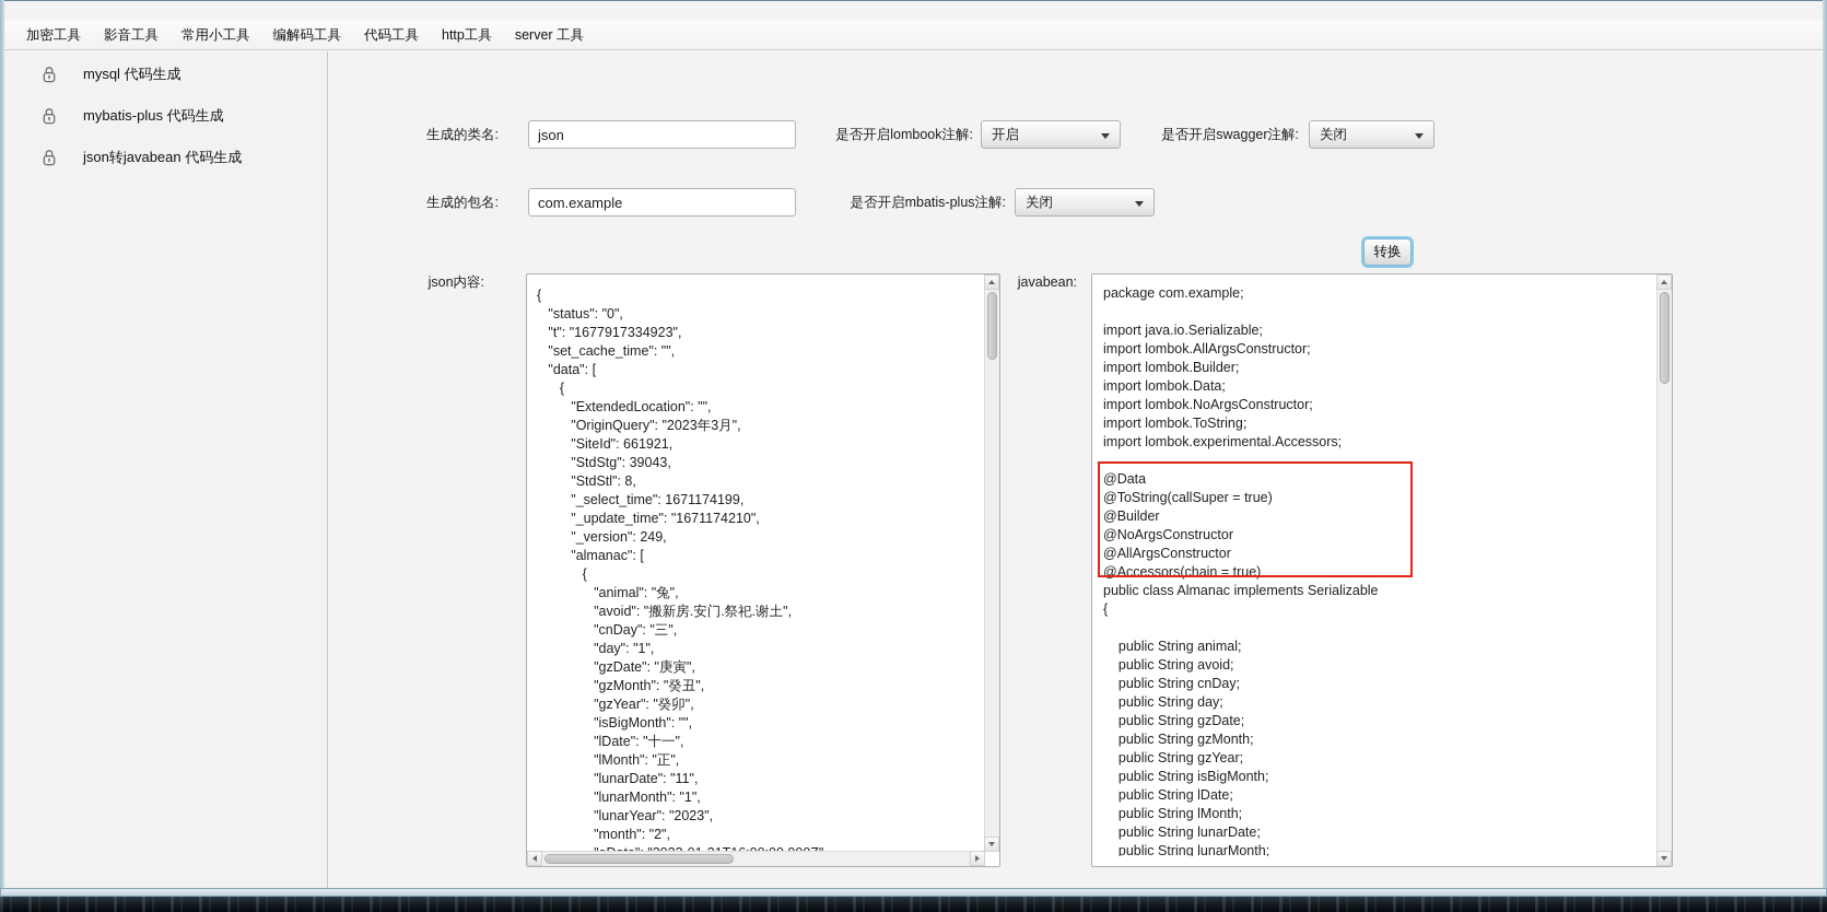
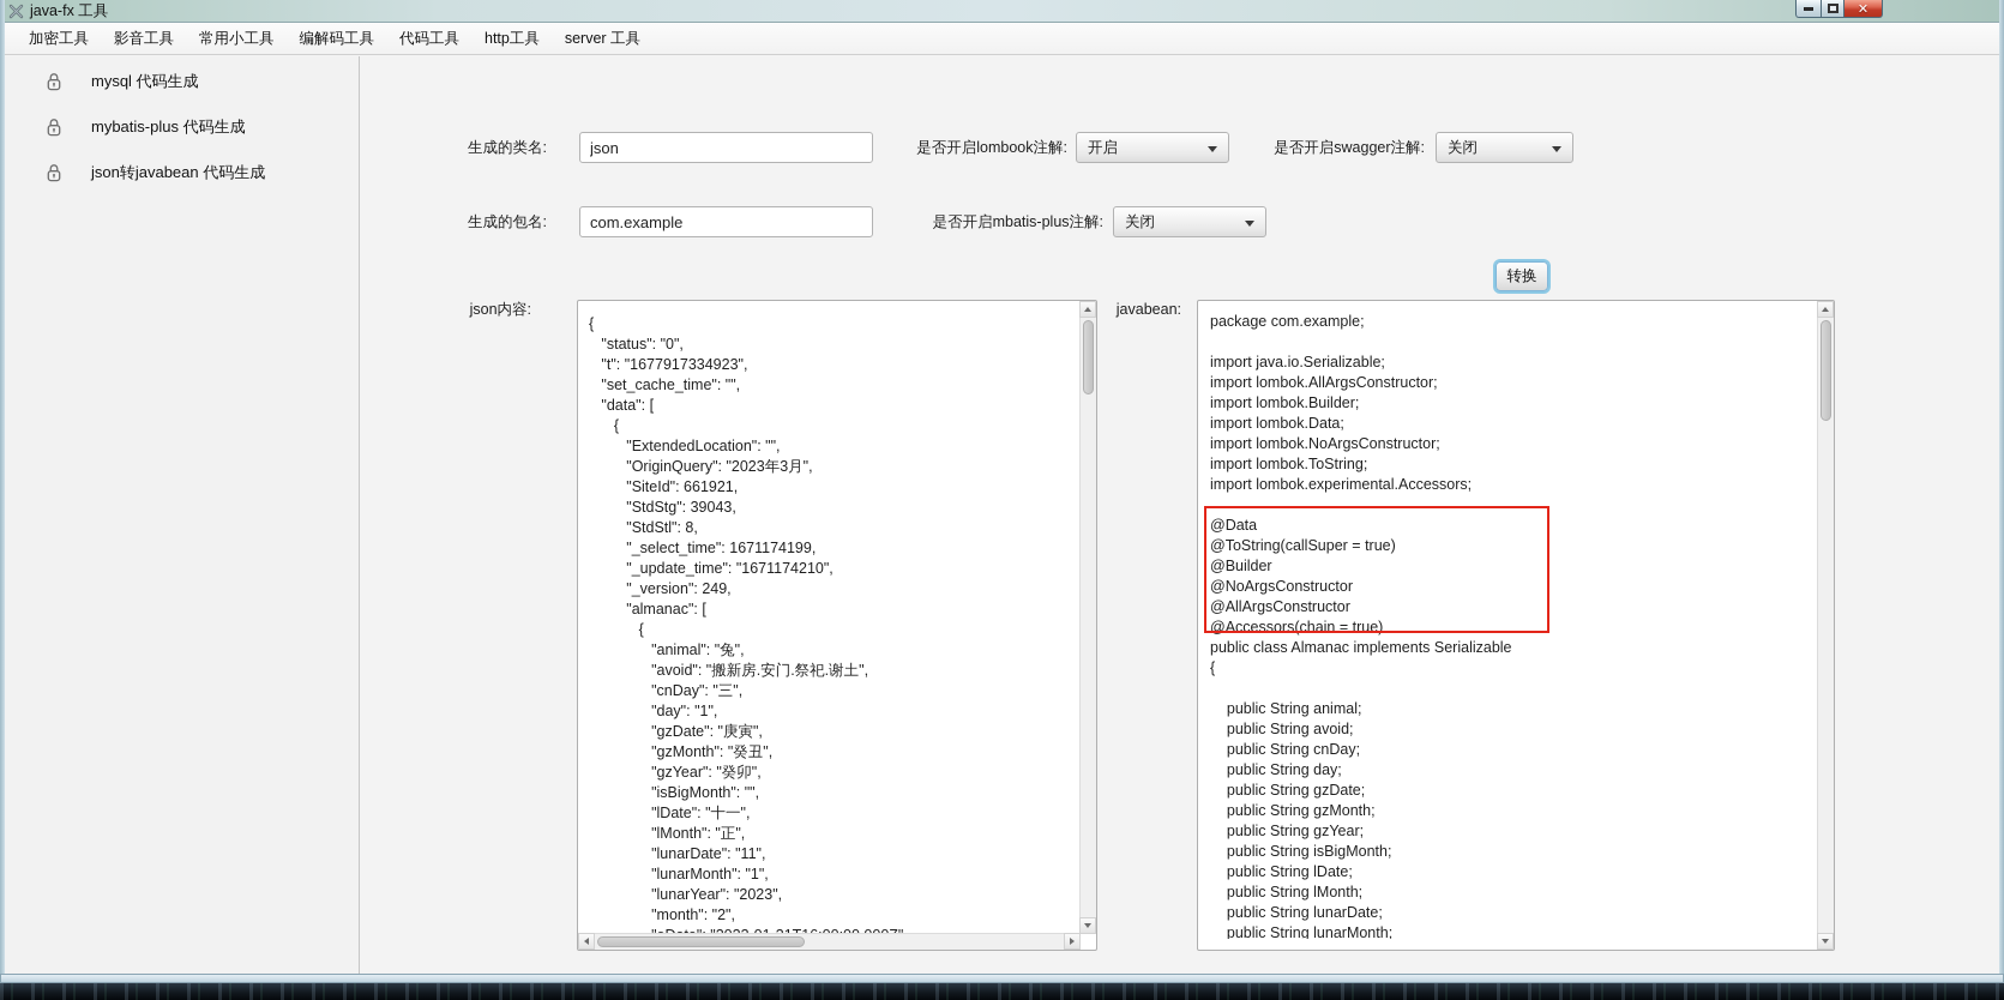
+ java-fx 工具
+ ✕
  加密工具
  影音工具
  常用小工具
  编解码工具
  代码工具
  http工具
  server 工具
  mysql 代码生成
  mybatis-plus 代码生成
  json转javabean 代码生成
  生成的类名:
  json
  是否开启lombook注解:
  开启
  是否开启swagger注解:
  关闭
  生成的包名:
  com.example
  是否开启mbatis-plus注解:
  关闭
  json内容:
  javabean:
  {
  "status": "0",
  "t": "1677917334923",
  "set_cache_time": "",
  "data": [
  {
  "ExtendedLocation": "",
  "OriginQuery": "2023年3月",
  "SiteId": 661921,
  "StdStg": 39043,
  "StdStl": 8,
  "_select_time": 1671174199,
  "_update_time": "1671174210",
  "_version": 249,
  "almanac": [
  {
  "animal": "兔",
  "avoid": "搬新房.安门.祭祀.谢土",
  "cnDay": "三",
  "day": "1",
  "gzDate": "庚寅",
  "gzMonth": "癸丑",
  "gzYear": "癸卯",
  "isBigMonth": "",
  "lDate": "十一",
  "lMonth": "正",
  "lunarDate": "11",
  "lunarMonth": "1",
  "lunarYear": "2023",
  "month": "2",
  转换
  package com.example;
  import java.io.Serializable;
  import lombok.AllArgsConstructor;
  import lombok.Builder;
  import lombok.Data;
  import lombok.NoArgsConstructor;
  import lombok.ToString;
  import lombok.experimental.Accessors;
  @Data
  @ToString(callSuper = true)
  @Builder
  @NoArgsConstructor
  @AllArgsConstructor
  @Accessors(chain = true)
  public class Almanac implements Serializable
  {
  public String animal;
  public String avoid;
  public String cnDay;
  public String day;
  public String gzDate;
  public String gzMonth;
  public String gzYear;
  public String isBigMonth;
  public String lDate;
  public String lMonth;
  public String lunarDate;
  public String lunarMonth;
